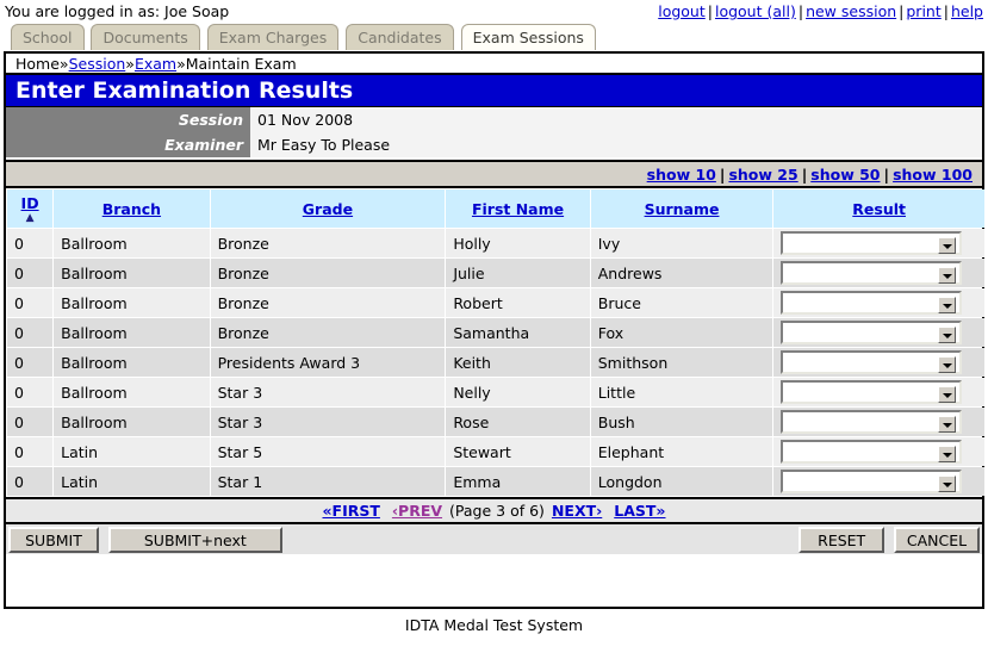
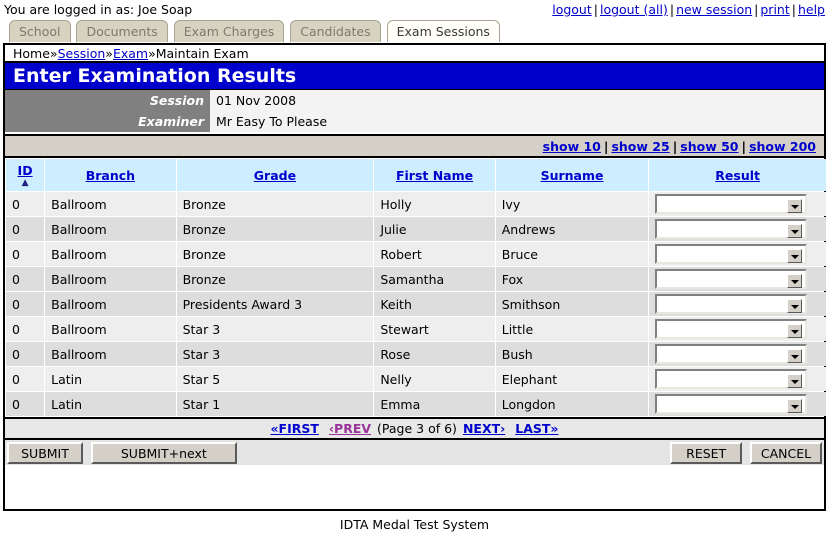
  You are logged in as: Joe Soap
  logout | logout (all) | new session | print | help
  School Documents Exam Charges Candidates Exam Sessions
  Home»Session»Exam»Maintain Exam
  Enter Examination Results
  Session	01 Nov 2008
  Examiner	Mr Easy To Please
- show 10 | show 25 | show 50 | show 100
+ show 10 | show 25 | show 50 | show 200
  ID ▲	Branch	Grade	First Name	Surname	Result
  0	Ballroom	Bronze	Holly	Ivy
  0	Ballroom	Bronze	Julie	Andrews
  0	Ballroom	Bronze	Robert	Bruce
  0	Ballroom	Bronze	Samantha	Fox
  0	Ballroom	Presidents Award 3	Keith	Smithson
- 0	Ballroom	Star 3	Nelly	Little
+ 0	Ballroom	Star 3	Stewart	Little
  0	Ballroom	Star 3	Rose	Bush
- 0	Latin	Star 5	Stewart	Elephant
+ 0	Latin	Star 5	Nelly	Elephant
  0	Latin	Star 1	Emma	Longdon
  «FIRST ‹PREV (Page 3 of 6) NEXT› LAST»
  SUBMIT SUBMIT+next
  RESET CANCEL
  IDTA Medal Test System
